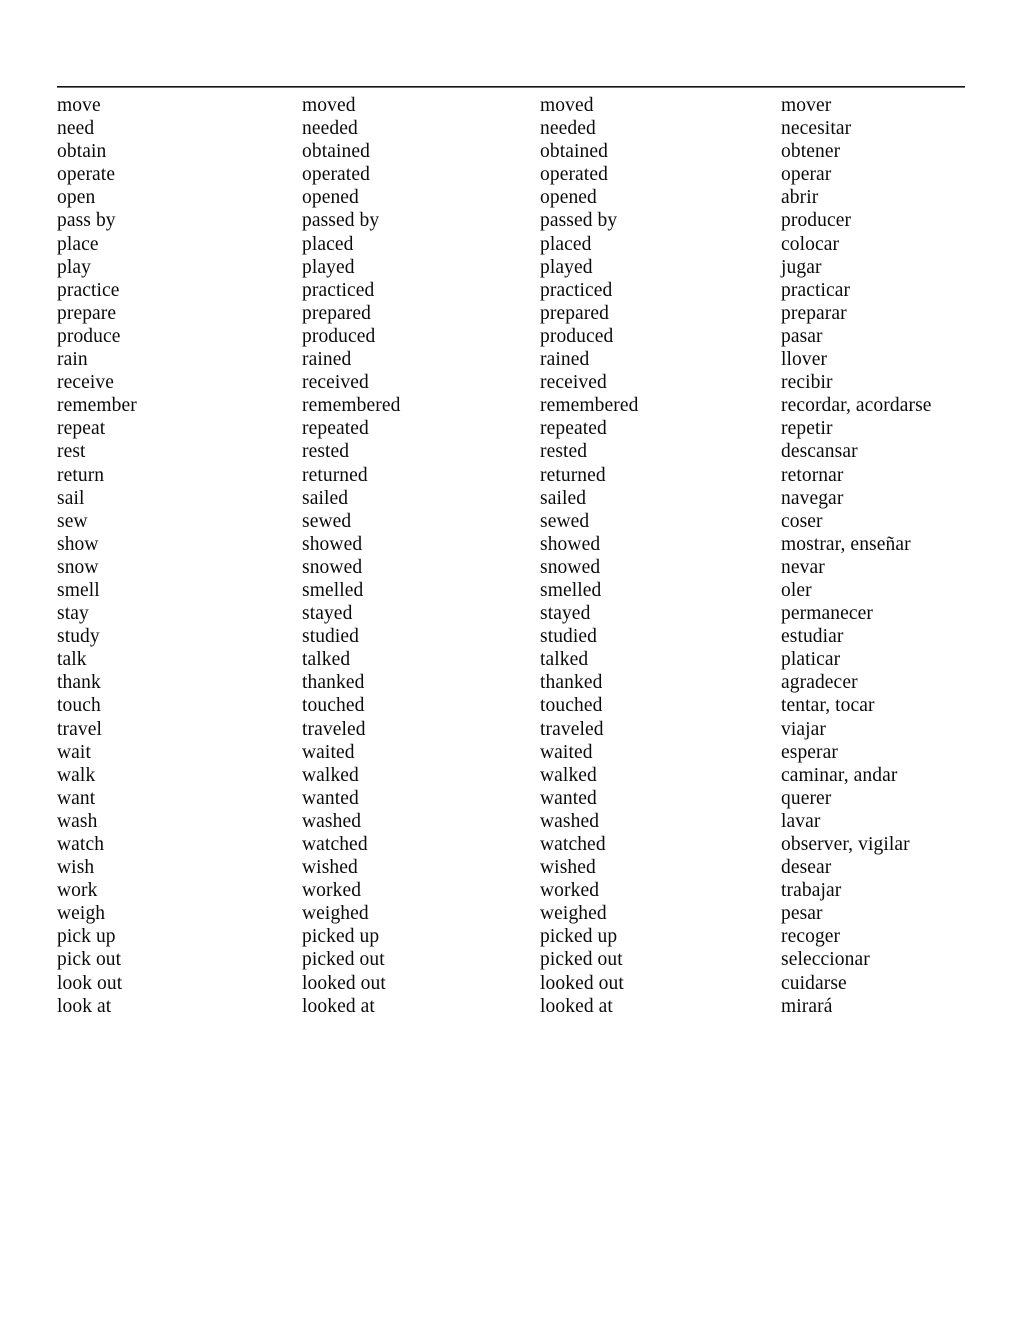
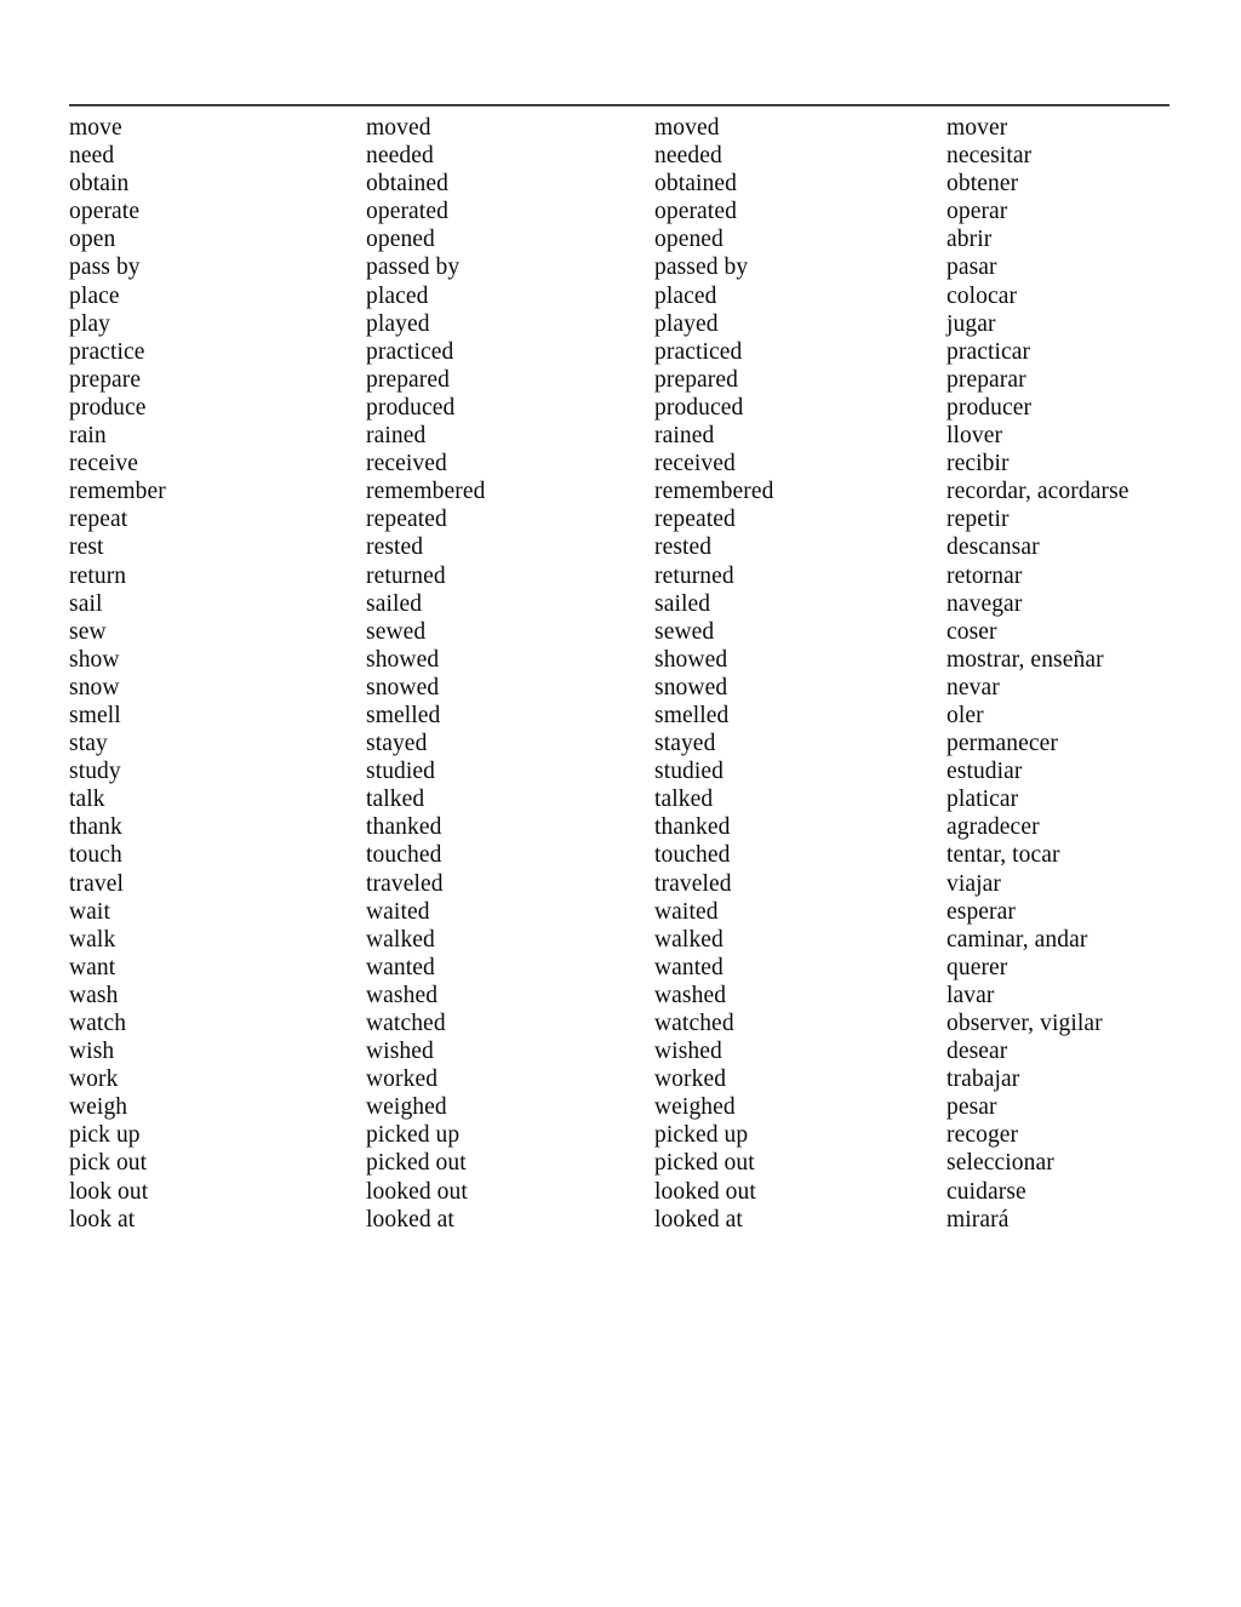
  move
  moved
  moved
  mover
  need
  needed
  needed
  necesitar
  obtain
  obtained
  obtained
  obtener
  operate
  operated
  operated
  operar
  open
  opened
  opened
  abrir
  pass by
  passed by
  passed by
- producer
+ pasar
  place
  placed
  placed
  colocar
  play
  played
  played
  jugar
  practice
  practiced
  practiced
  practicar
  prepare
  prepared
  prepared
  preparar
  produce
  produced
  produced
- pasar
+ producer
  rain
  rained
  rained
  llover
  receive
  received
  received
  recibir
  remember
  remembered
  remembered
  recordar, acordarse
  repeat
  repeated
  repeated
  repetir
  rest
  rested
  rested
  descansar
  return
  returned
  returned
  retornar
  sail
  sailed
  sailed
  navegar
  sew
  sewed
  sewed
  coser
  show
  showed
  showed
  mostrar, enseñar
  snow
  snowed
  snowed
  nevar
  smell
  smelled
  smelled
  oler
  stay
  stayed
  stayed
  permanecer
  study
  studied
  studied
  estudiar
  talk
  talked
  talked
  platicar
  thank
  thanked
  thanked
  agradecer
  touch
  touched
  touched
  tentar, tocar
  travel
  traveled
  traveled
  viajar
  wait
  waited
  waited
  esperar
  walk
  walked
  walked
  caminar, andar
  want
  wanted
  wanted
  querer
  wash
  washed
  washed
  lavar
  watch
  watched
  watched
  observer, vigilar
  wish
  wished
  wished
  desear
  work
  worked
  worked
  trabajar
  weigh
  weighed
  weighed
  pesar
  pick up
  picked up
  picked up
  recoger
  pick out
  picked out
  picked out
  seleccionar
  look out
  looked out
  looked out
  cuidarse
  look at
  looked at
  looked at
  mirará
